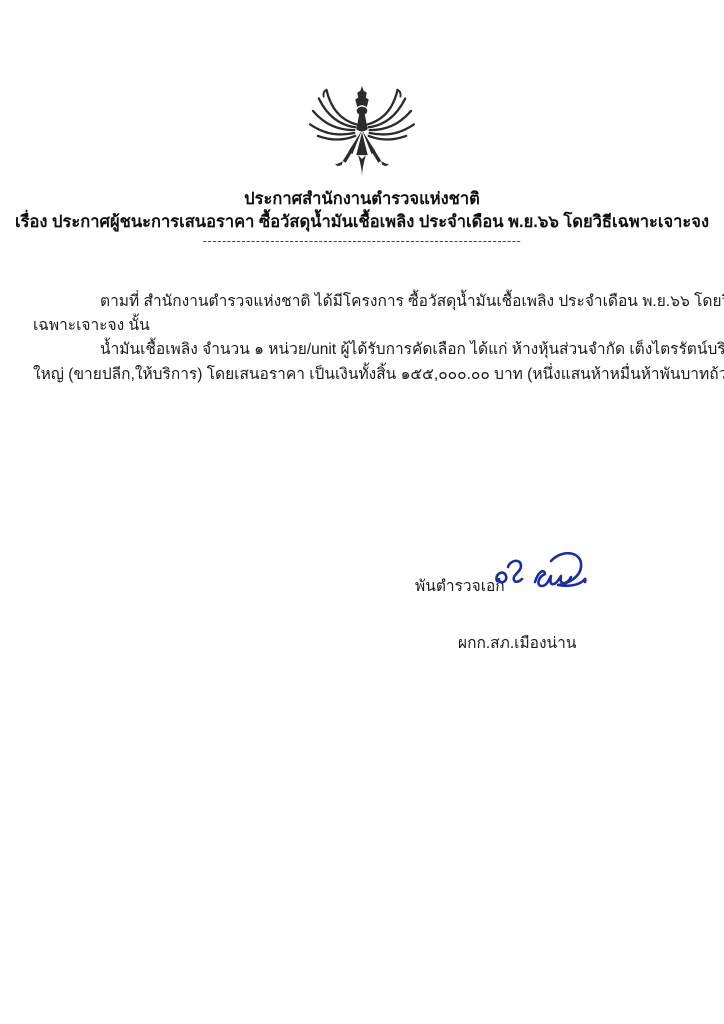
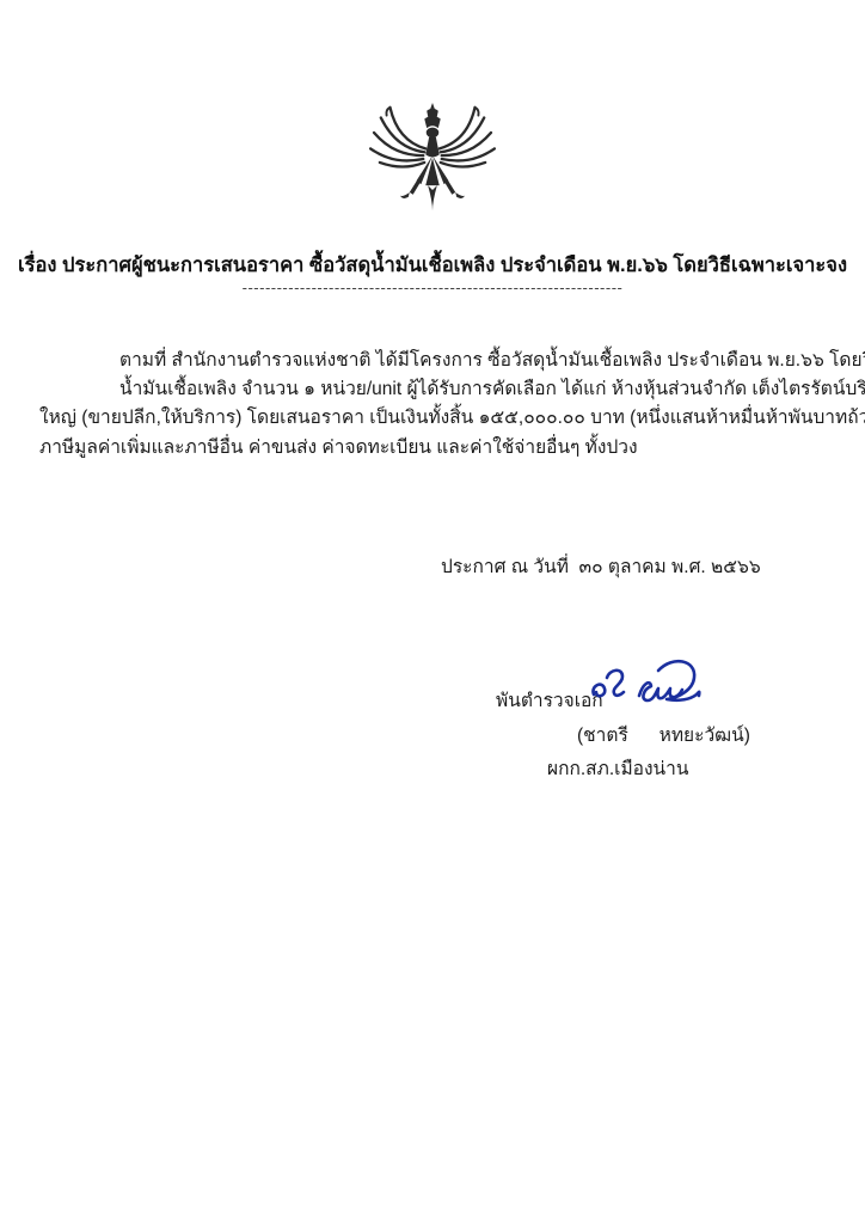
- ประกาศสำนักงานตำรวจแห่งชาติ
  เรื่อง ประกาศผู้ชนะการเสนอราคา ซื้อวัสดุน้ำมันเชื้อเพลิง ประจำเดือน พ.ย.๖๖ โดยวิธีเฉพาะเจาะจง
  ------------------------------------------------------------------
  ตามที่ สำนักงานตำรวจแห่งชาติ ได้มีโครงการ ซื้อวัสดุน้ำมันเชื้อเพลิง ประจำเดือน พ.ย.๖๖ โดย
- เฉพาะเจาะจง นั้น
  น้ำมันเชื้อเพลิง จำนวน ๑ หน่วย/unit ผู้ได้รับการคัดเลือก ได้แก่ ห้างหุ้นส่วนจำกัด เต็งไตรรัตน์บริ
  ใหญ่ (ขายปลีก,ให้บริการ) โดยเสนอราคา เป็นเงินทั้งสิ้น ๑๕๕,๐๐๐.๐๐ บาท (หนึ่งแสนห้าหมื่นห้าพันบาทถ้ว
+ ภาษีมูลค่าเพิ่มและภาษีอื่น ค่าขนส่ง ค่าจดทะเบียน และค่าใช้จ่ายอื่นๆ ทั้งปวง
+ ประกาศ ณ วันที่ ๓๐ ตุลาคม พ.ศ. ๒๕๖๖
  พันตำรวจเอก
+ (ชาตรี หทยะวัฒน์)
  ผกก.สภ.เมืองน่าน
